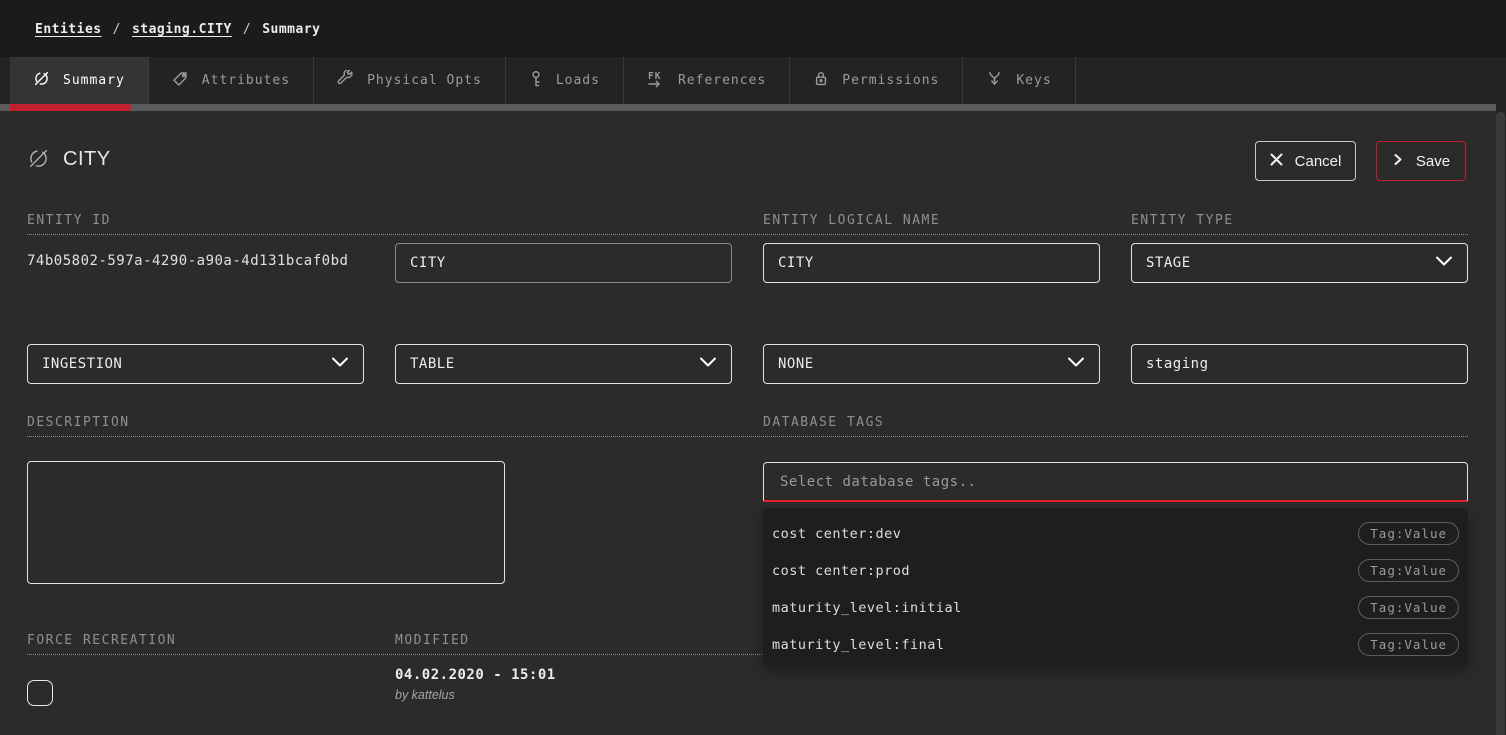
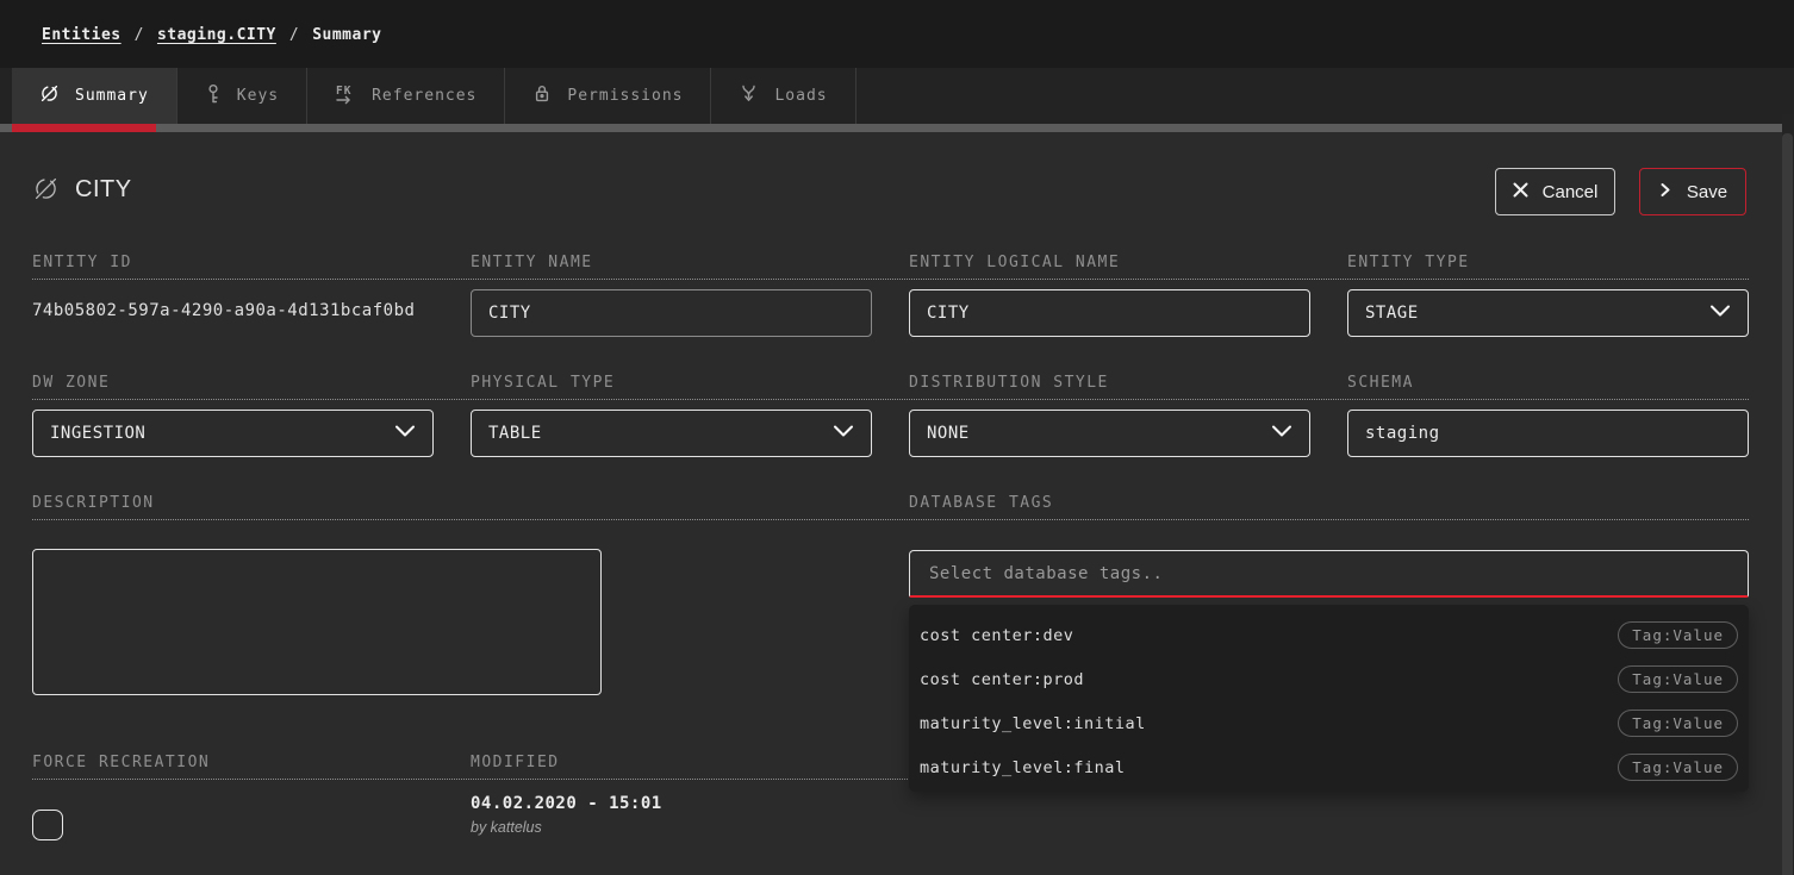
  Entities
  /
  staging.CITY
  /
  Summary
  Summary
- Attributes
- Physical Opts
- Loads
+ Keys
  FK
  References
  Permissions
- Keys
+ Loads
  CITY
  Cancel
  Save
  ENTITY ID
+ ENTITY NAME
  ENTITY LOGICAL NAME
  ENTITY TYPE
  74b05802-597a-4290-a90a-4d131bcaf0bd
  CITY
  CITY
  STAGE
+ DW ZONE
+ PHYSICAL TYPE
+ DISTRIBUTION STYLE
+ SCHEMA
  INGESTION
  TABLE
  NONE
  staging
  DESCRIPTION
  DATABASE TAGS
  Select database tags..
  cost center:dev
  Tag:Value
  cost center:prod
  Tag:Value
  maturity_level:initial
  Tag:Value
  maturity_level:final
  Tag:Value
  FORCE RECREATION
  MODIFIED
  04.02.2020 - 15:01
  by kattelus
